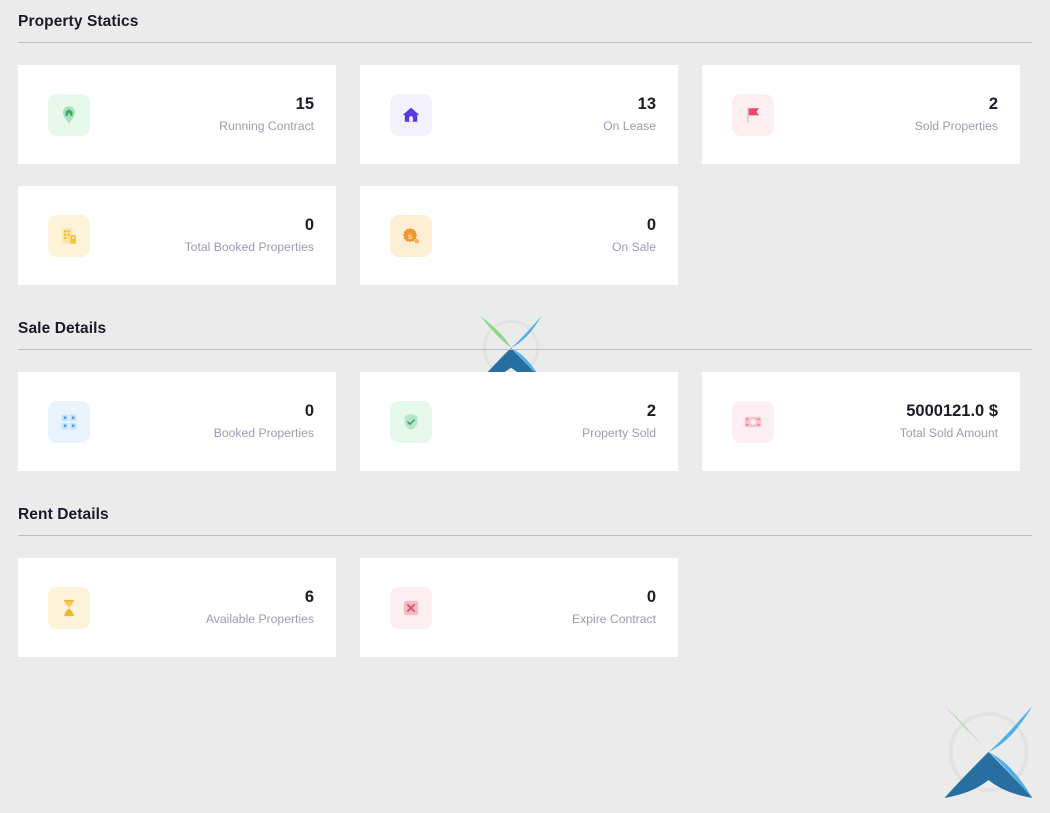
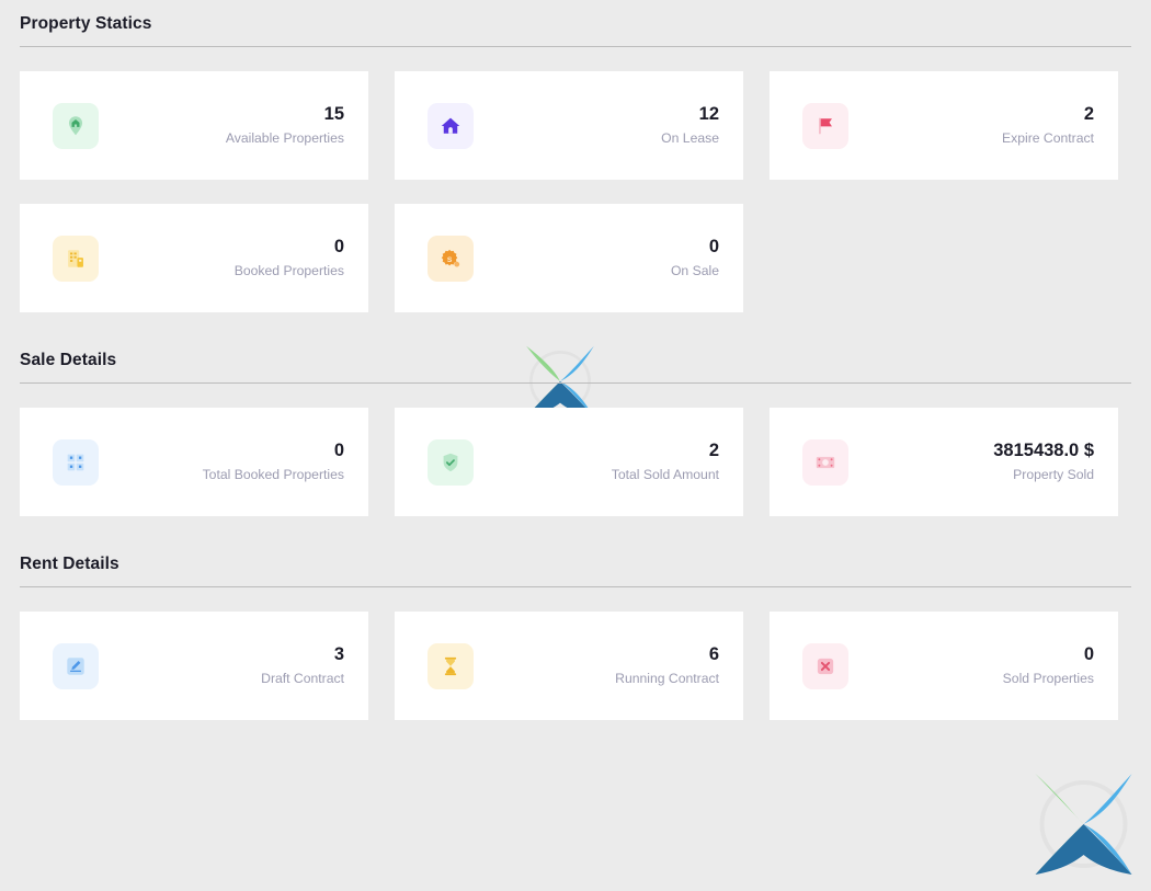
  Property Statics
  15
- Running Contract
+ Available Properties
- 13
+ 12
  On Lease
  2
- Sold Properties
+ Expire Contract
  0
- Total Booked Properties
+ Booked Properties
  0
  On Sale
  Sale Details
  0
- Booked Properties
+ Total Booked Properties
  2
- Property Sold
+ Total Sold Amount
- 5000121.0 $
+ 3815438.0 $
- Total Sold Amount
+ Property Sold
  Rent Details
+ 3
+ Draft Contract
  6
- Available Properties
+ Running Contract
  0
- Expire Contract
+ Sold Properties
